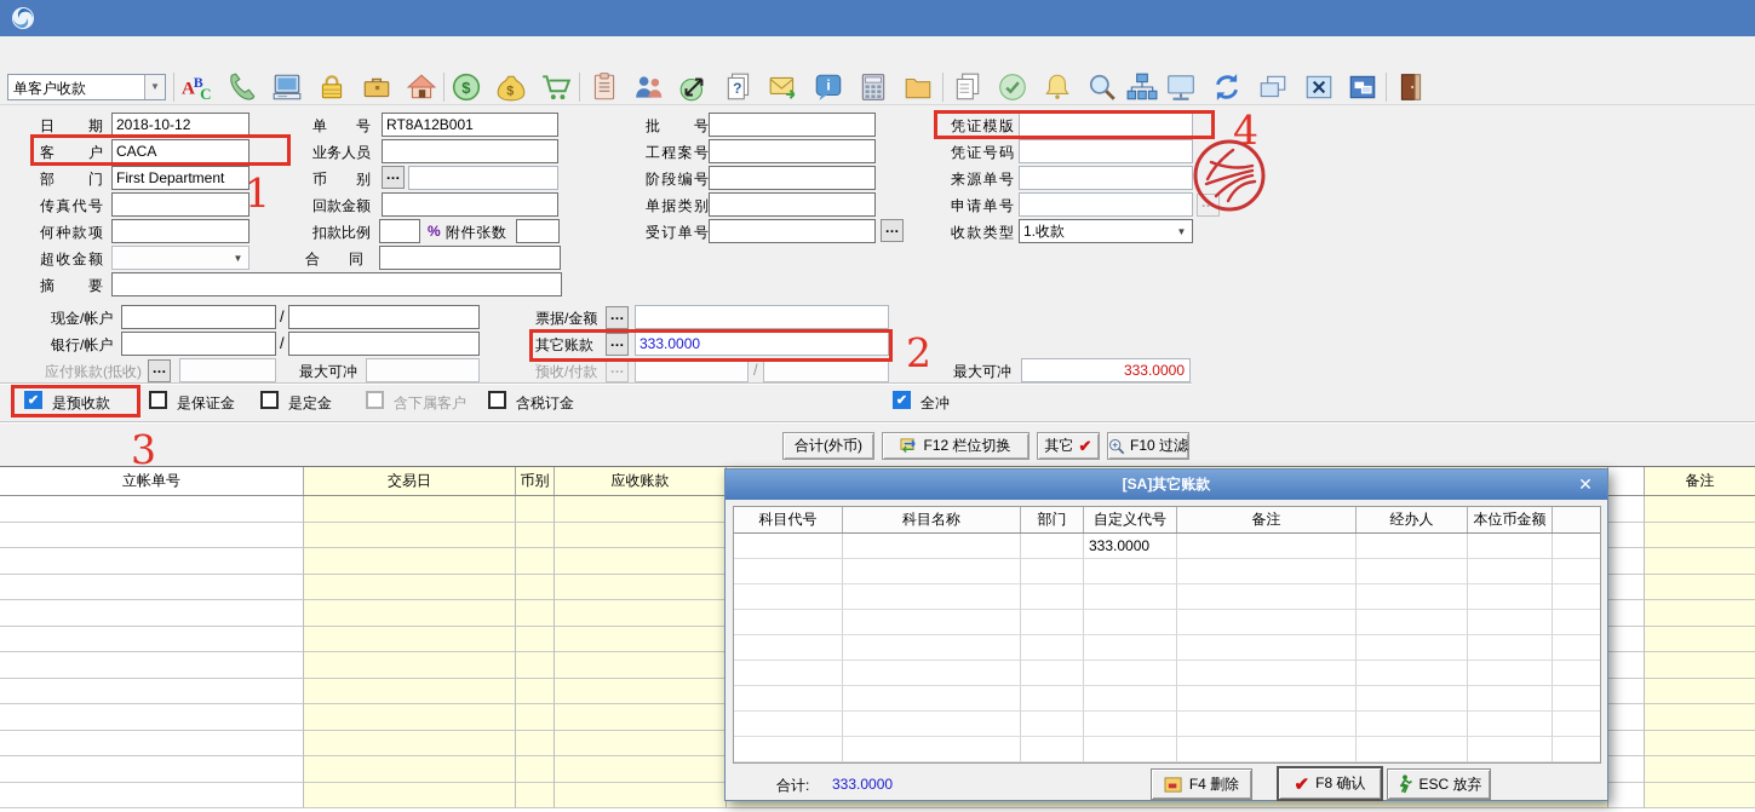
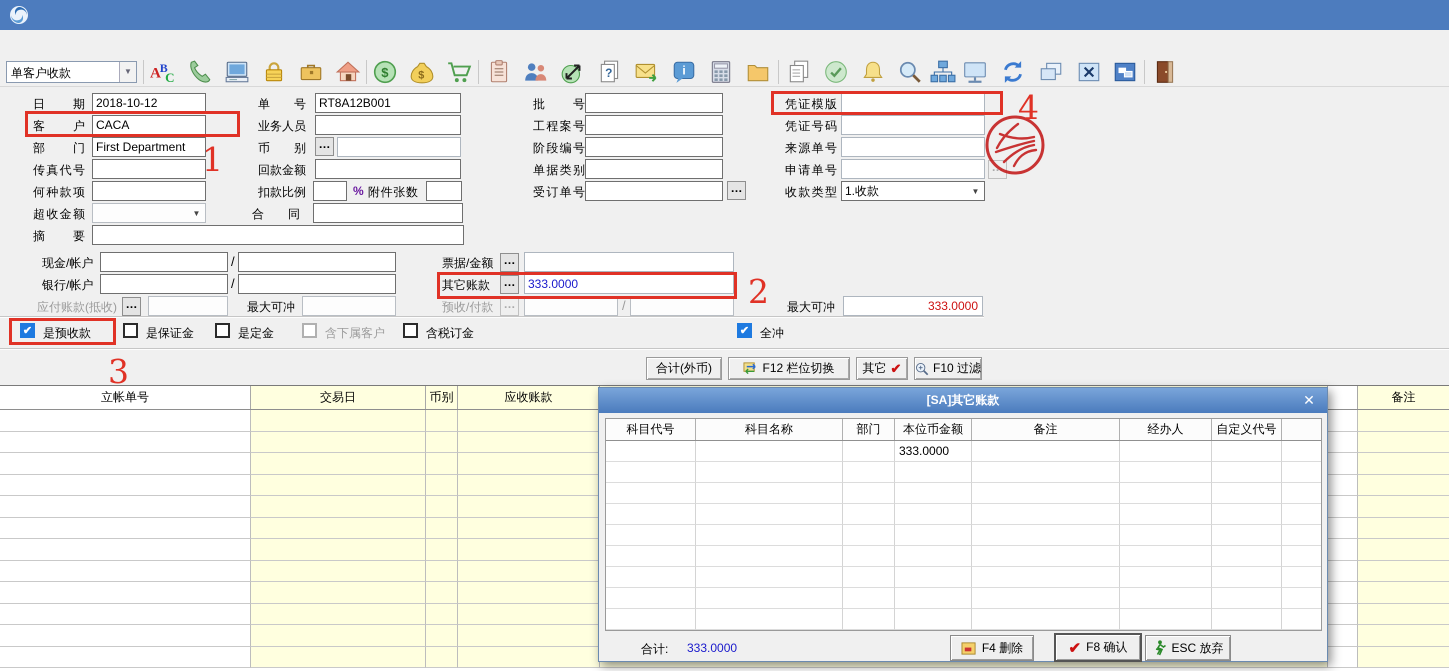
  单客户收款
  ▼
  A
  B
  C
  $
  $
  ?
  i
  日期
  2018-10-12
  客户
  CACA
  部门
  First Department
  传真代号
  何种款项
  超收金额
  ▼
  摘要
  单号
  RT8A12B001
  业务人员
  币别
  …
  回款金额
  扣款比例
  %
  附件张数
  合同
  批号
  工程案号
  阶段编号
  单据类别
  受订单号
  …
  凭证模版
  凭证号码
  来源单号
  申请单号
  收款类型
  1.收款
  ▼
  现金/帐户
  /
  银行/帐户
  /
  应付账款(抵收)
  …
  最大可冲
  票据/金额
  …
  其它账款
  …
  333.0000
  预收/付款
  …
  /
  最大可冲
  333.0000
  ✔
  是预收款
  是保证金
  是定金
  含下属客户
  含税订金
  ✔
  全冲
  合计(外币)
  F12 栏位切换
  其它
  ✔
  F10 过滤
  立帐单号
  交易日
  币别
  应收账款
  备注
  [SA]其它账款
  ✕
  科目代号
  科目名称
  部门
- 自定义代号
+ 本位币金额
  备注
  经办人
- 本位币金额
+ 自定义代号
  333.0000
  合计:
  333.0000
  F4 删除
  ✔
  F8 确认
  ESC 放弃
  1
  2
  3
  4
